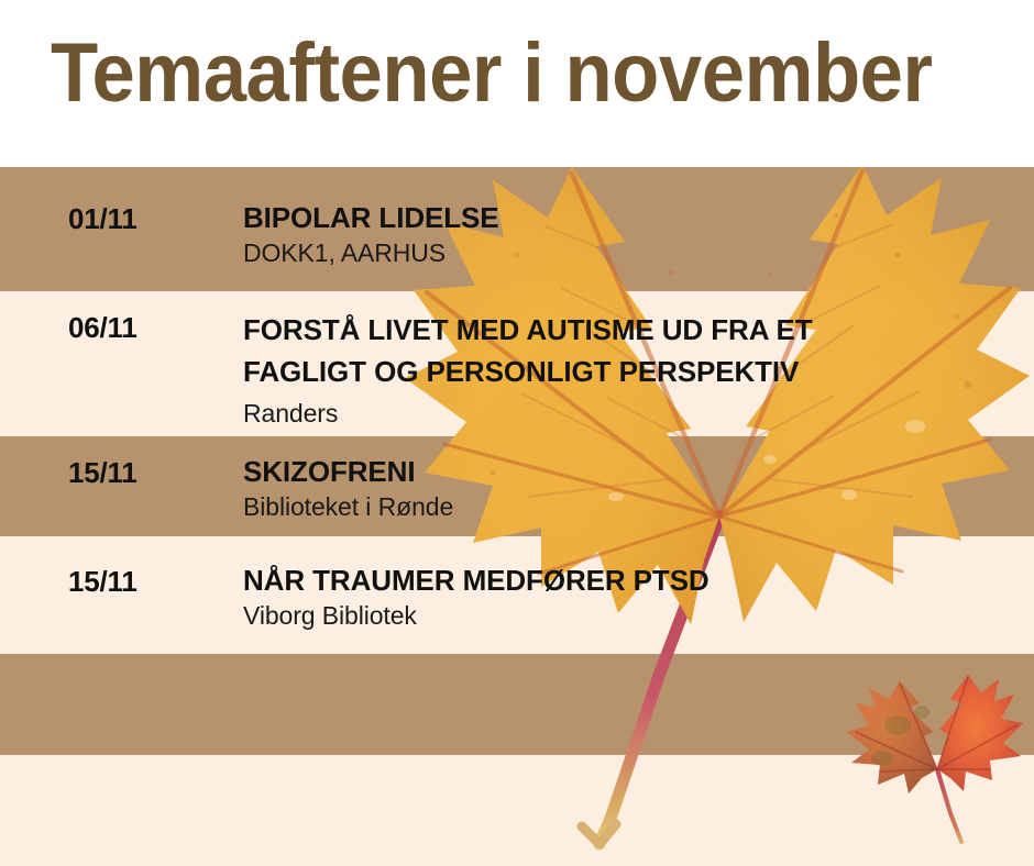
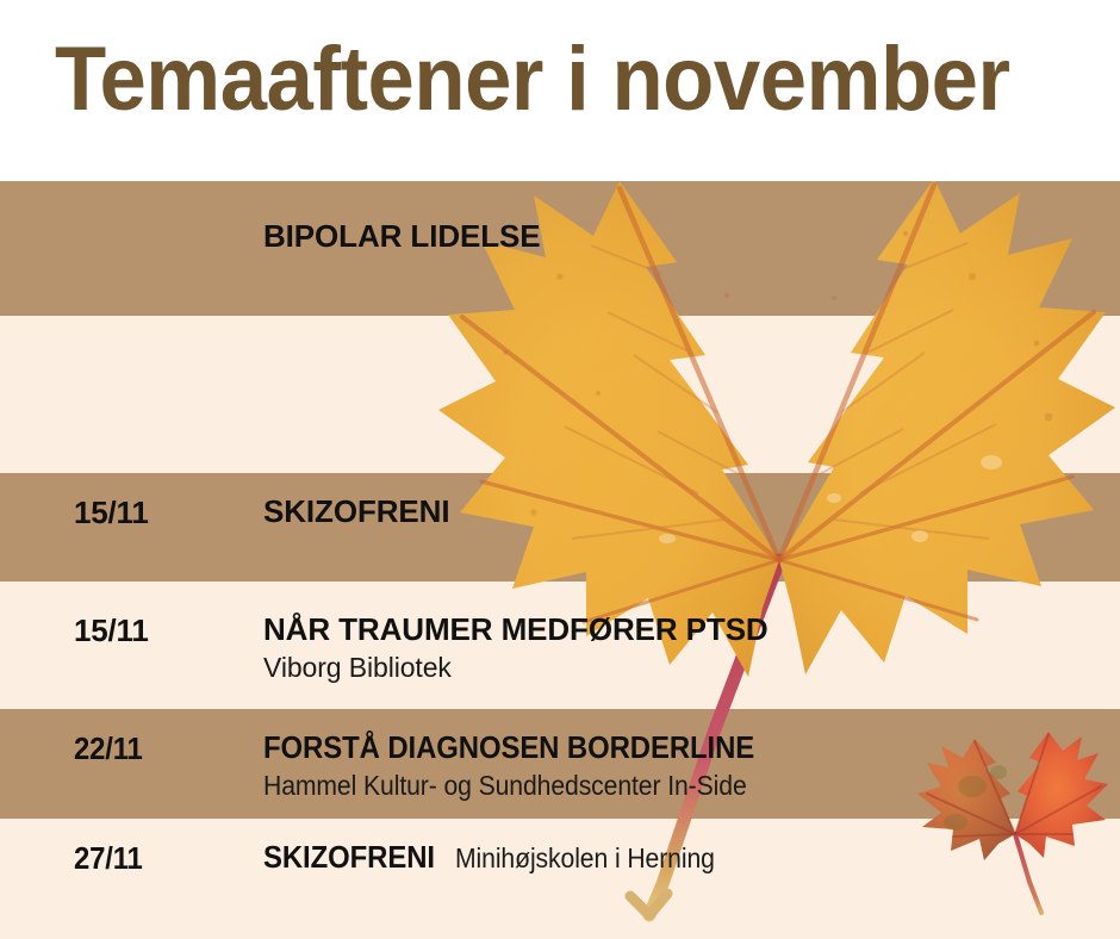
  Temaaftener i november
- 01/11
  BIPOLAR LIDELSE
- DOKK1, AARHUS
- 06/11
- FORSTÅ LIVET MED AUTISME UD FRA ET
- FAGLIGT OG PERSONLIGT PERSPEKTIV
- Randers
  15/11
  SKIZOFRENI
- Biblioteket i Rønde
  15/11
  NÅR TRAUMER MEDFØRER PTSD
  Viborg Bibliotek
+ 22/11
+ FORSTÅ DIAGNOSEN BORDERLINE Hammel Kultur- og Sundhedscenter In-Side
+ 27/11
+ SKIZOFRENI Minihøjskolen i Herning
